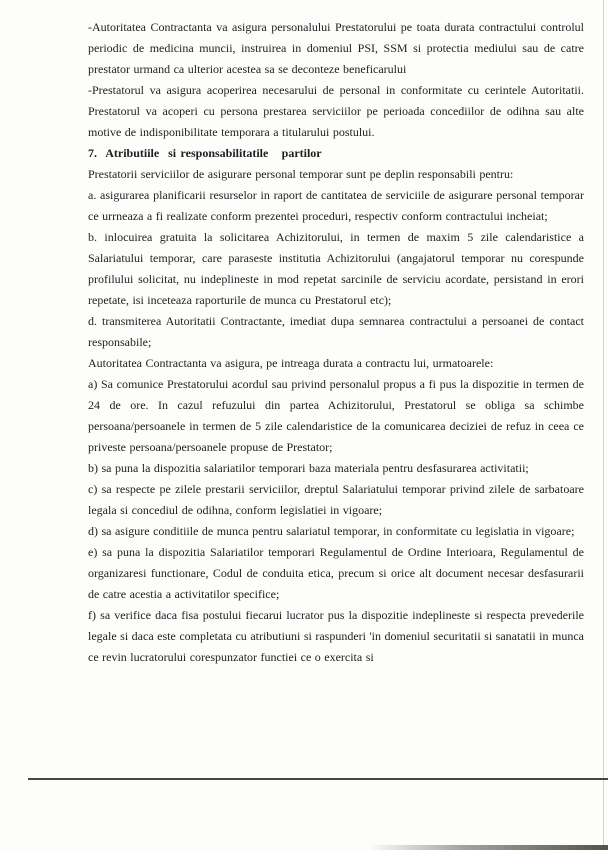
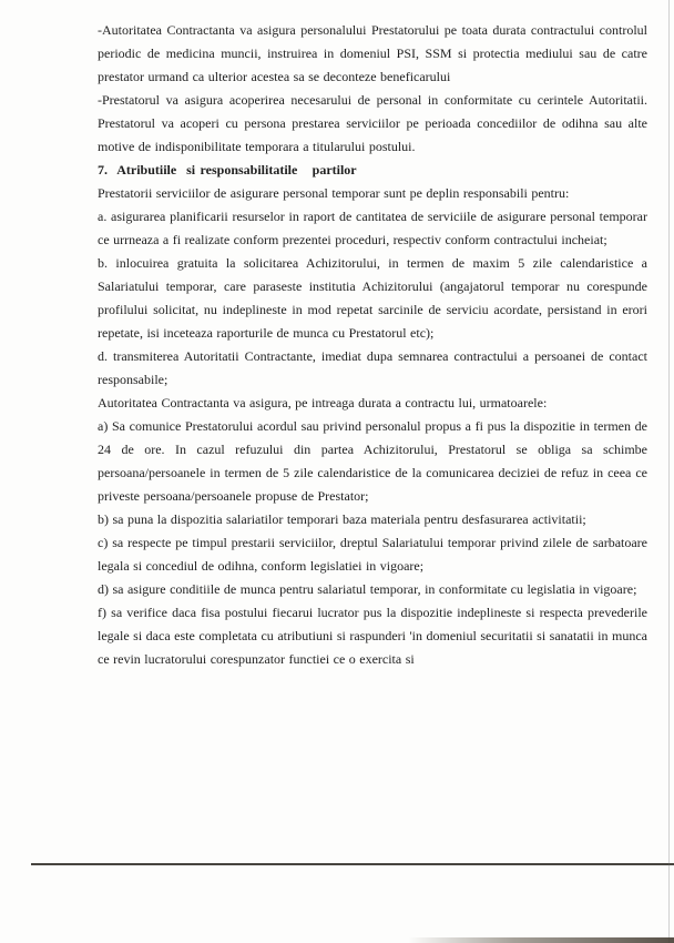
  -Autoritatea Contractanta va asigura personalului Prestatorului pe toata durata contractului controlul periodic de medicina muncii, instruirea in domeniul PSI, SSM si protectia mediului sau de catre prestator urmand ca ulterior acestea sa se deconteze beneficarului
  -Prestatorul va asigura acoperirea necesarului de personal in conformitate cu cerintele Autoritatii. Prestatorul va acoperi cu persona prestarea serviciilor pe perioada concediilor de odihna sau alte motive de indisponibilitate temporara a titularului postului.
  7. Atributiile si responsabilitatile partilor
  Prestatorii serviciilor de asigurare personal temporar sunt pe deplin responsabili pentru:
  a. asigurarea planificarii resurselor in raport de cantitatea de serviciile de asigurare personal temporar ce urrneaza a fi realizate conform prezentei proceduri, respectiv conform contractului incheiat;
  b. inlocuirea gratuita la solicitarea Achizitorului, in termen de maxim 5 zile calendaristice a Salariatului temporar, care paraseste institutia Achizitorului (angajatorul temporar nu corespunde profilului solicitat, nu indeplineste in mod repetat sarcinile de serviciu acordate, persistand in erori repetate, isi inceteaza raporturile de munca cu Prestatorul etc);
  d. transmiterea Autoritatii Contractante, imediat dupa semnarea contractului a persoanei de contact responsabile;
  Autoritatea Contractanta va asigura, pe intreaga durata a contractu lui, urmatoarele:
  a) Sa comunice Prestatorului acordul sau privind personalul propus a fi pus la dispozitie in termen de 24 de ore. In cazul refuzului din partea Achizitorului, Prestatorul se obliga sa schimbe persoana/persoanele in termen de 5 zile calendaristice de la comunicarea deciziei de refuz in ceea ce priveste persoana/persoanele propuse de Prestator;
  b) sa puna la dispozitia salariatilor temporari baza materiala pentru desfasurarea activitatii;
- c) sa respecte pe zilele prestarii serviciilor, dreptul Salariatului temporar privind zilele de sarbatoare legala si concediul de odihna, conform legislatiei in vigoare;
+ c) sa respecte pe timpul prestarii serviciilor, dreptul Salariatului temporar privind zilele de sarbatoare legala si concediul de odihna, conform legislatiei in vigoare;
  d) sa asigure conditiile de munca pentru salariatul temporar, in conformitate cu legislatia in vigoare;
- e) sa puna la dispozitia Salariatilor temporari Regulamentul de Ordine Interioara, Regulamentul de organizaresi functionare, Codul de conduita etica, precum si orice alt document necesar desfasurarii de catre acestia a activitatilor specifice;
  f) sa verifice daca fisa postului fiecarui lucrator pus la dispozitie indeplineste si respecta prevederile legale si daca este completata cu atributiuni si raspunderi 'in domeniul securitatii si sanatatii in munca ce revin lucratorului corespunzator functiei ce o exercita si
